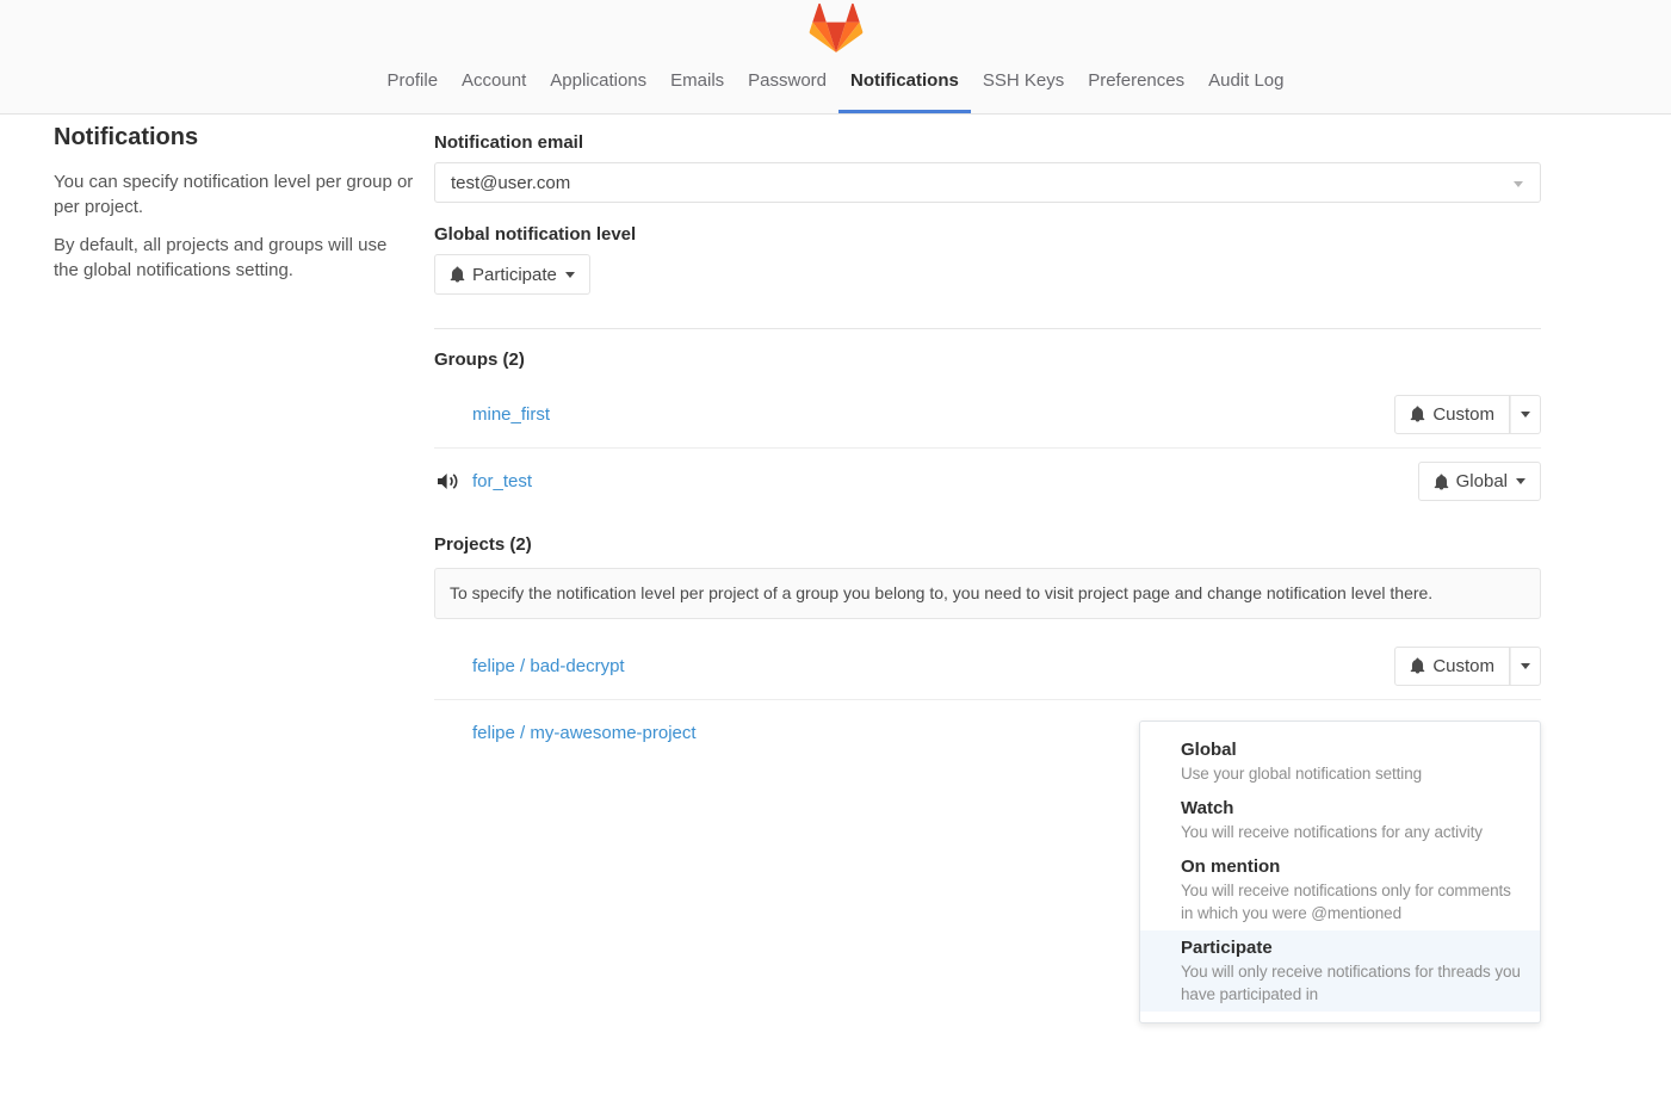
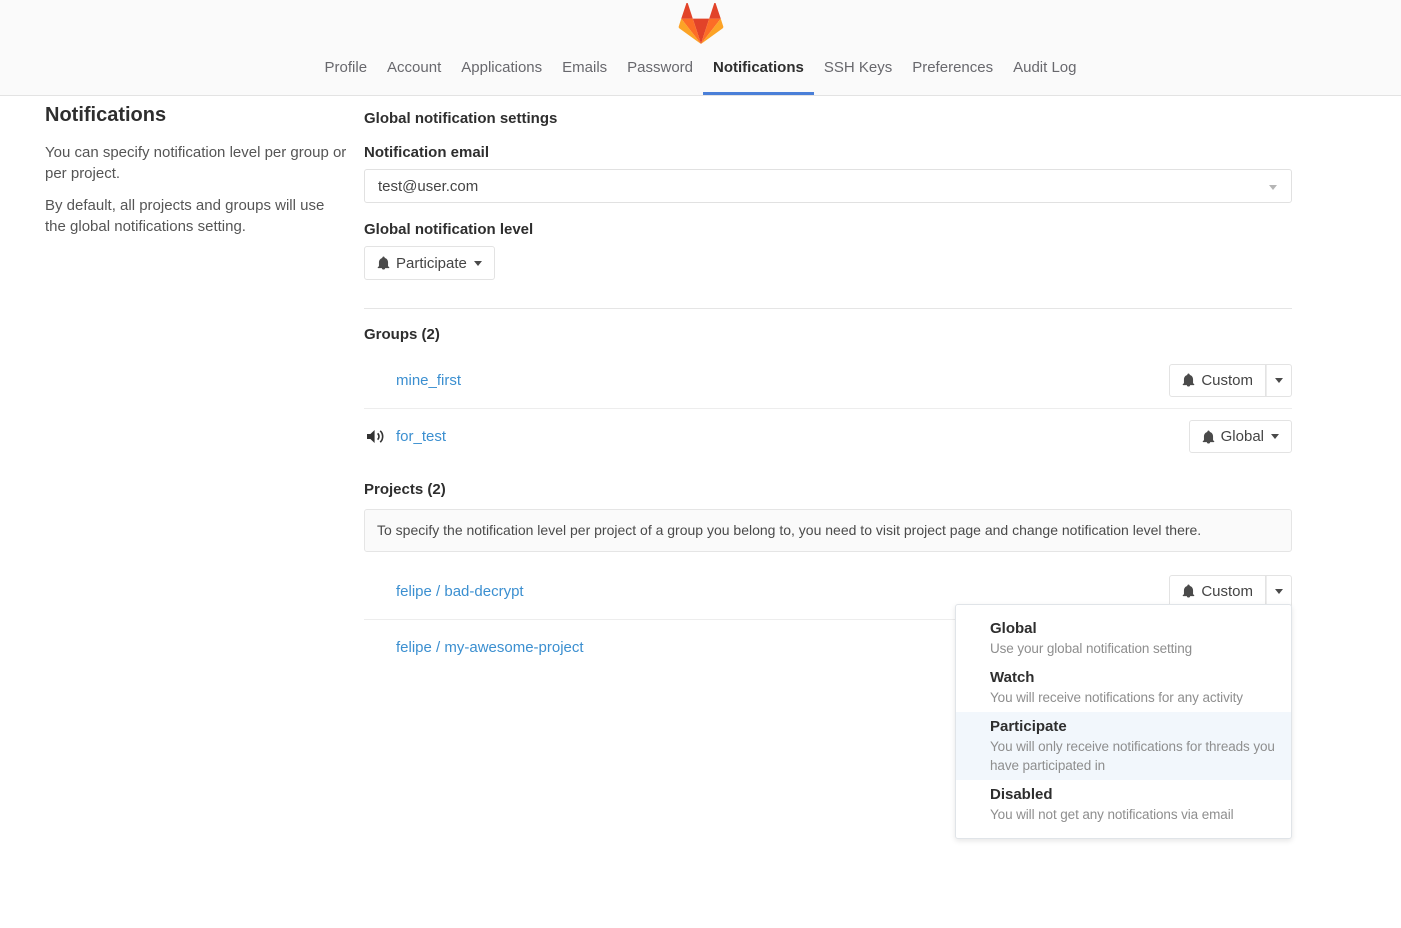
  Profile
  Account
  Applications
  Emails
  Password
  Notifications
  SSH Keys
  Preferences
  Audit Log
  Notifications
  You can specify notification level per group or per project.
  By default, all projects and groups will use the global notifications setting.
+ Global notification settings
  Notification email
  test@user.com
  Global notification level
  Participate
  Groups (2)
  mine_first
  Custom
  for_test
  Global
  Projects (2)
  To specify the notification level per project of a group you belong to, you need to visit project page and change notification level there.
  felipe / bad-decrypt
  Custom
  felipe / my-awesome-project
  Global
  Use your global notification setting
  Watch
  You will receive notifications for any activity
- On mention
- You will receive notifications only for comments in which you were @mentioned
  Participate
  You will only receive notifications for threads you have participated in
+ Disabled
+ You will not get any notifications via email
